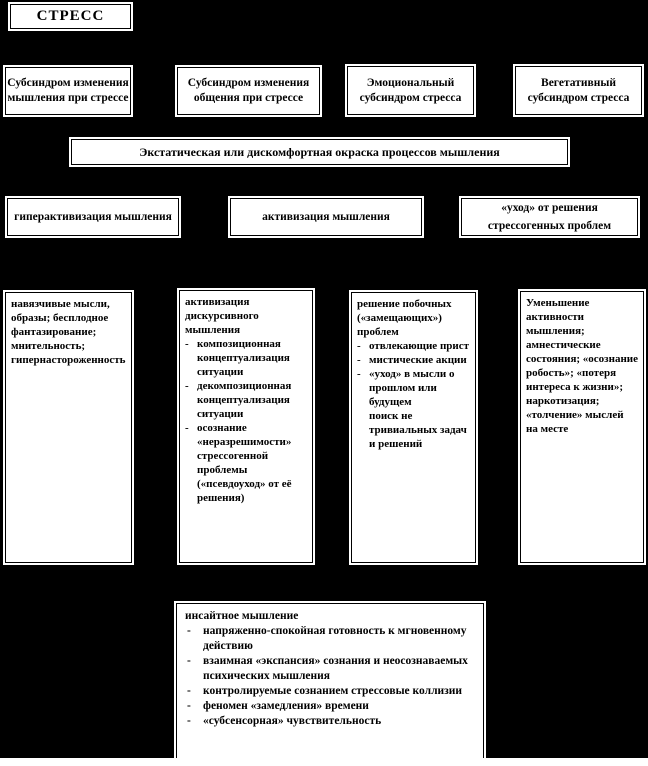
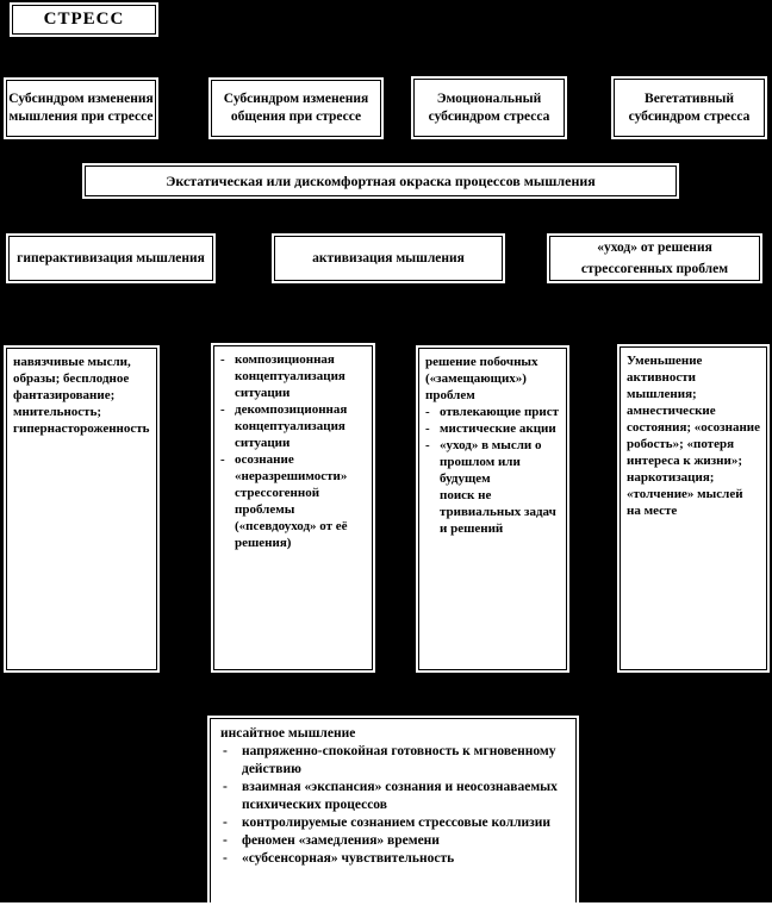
  СТРЕСС
  Субсиндром изменения мышления при стрессе
  Субсиндром изменения общения при стрессе
  Эмоциональный субсиндром стресса
  Вегетативный субсиндром стресса
  Экстатическая или дискомфортная окраска процессов мышления
  гиперактивизация мышления
  активизация мышления
  «уход» от решения стрессогенных проблем
  навязчивые мысли, образы; бесплодное фантазирование; мнительность; гипернастороженность
- активизация дискурсивного мышления
  -
  композиционная концептуализация ситуации
  -
  декомпозиционная концептуализация ситуации
  -
  осознание «неразрешимости» стрессогенной проблемы («псевдоуход» от её решения)
  решение побочных («замещающих») проблем
  -
  отвлекающие прист
  -
  мистические акции
  -
  «уход» в мысли о прошлом или будущем
  поиск не тривиальных задач и решений
  Уменьшение активности мышления; амнестические состояния; «осознание робость»; «потеря интереса к жизни»; наркотизация; «толчение» мыслей на месте
  инсайтное мышление
  -
  напряженно-спокойная готовность к мгновенному действию
  -
- взаимная «экспансия» сознания и неосознаваемых психических мышления
+ взаимная «экспансия» сознания и неосознаваемых психических процессов
  -
  контролируемые сознанием стрессовые коллизии
  -
  феномен «замедления» времени
  -
  «субсенсорная» чувствительность
